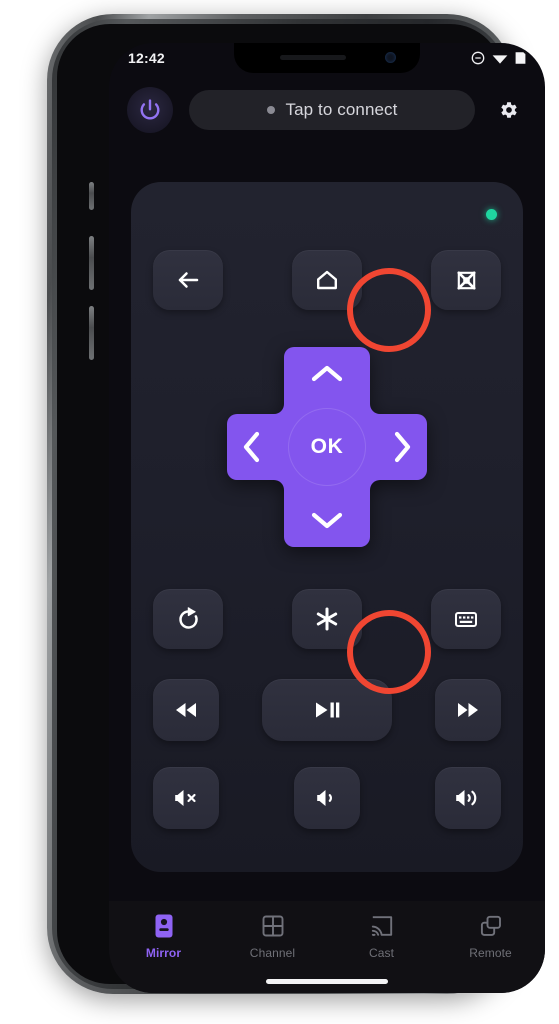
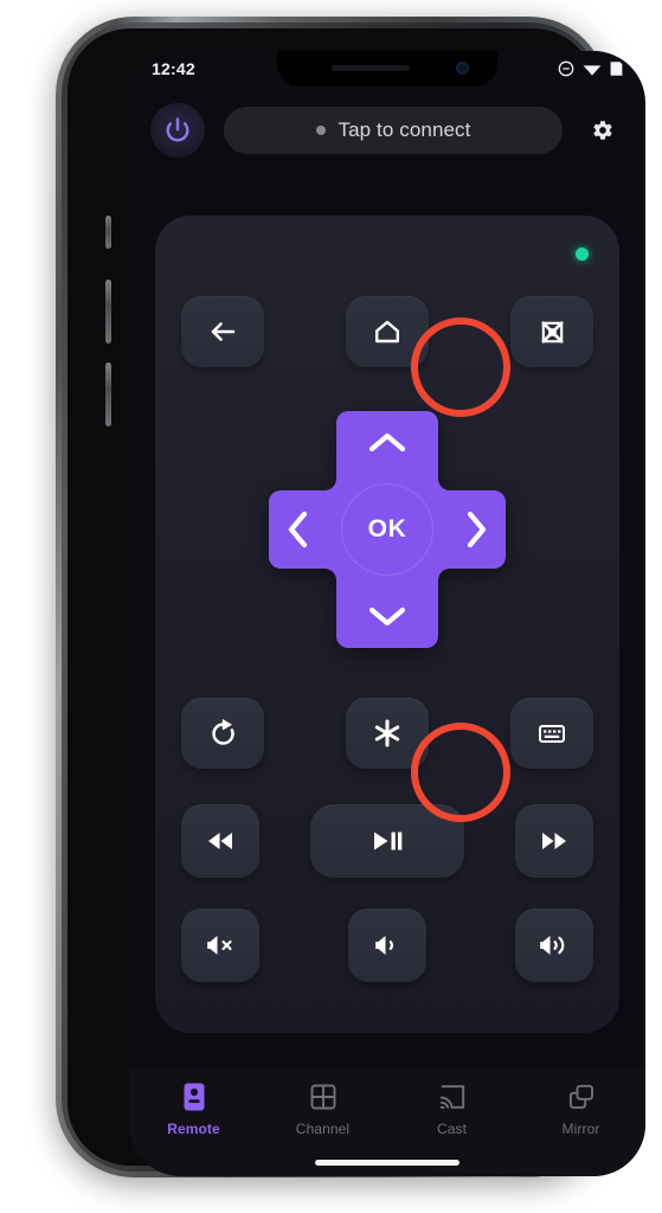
  12:42
  Tap to connect
  OK
- Mirror
+ Remote
  Channel
  Cast
- Remote
+ Mirror
